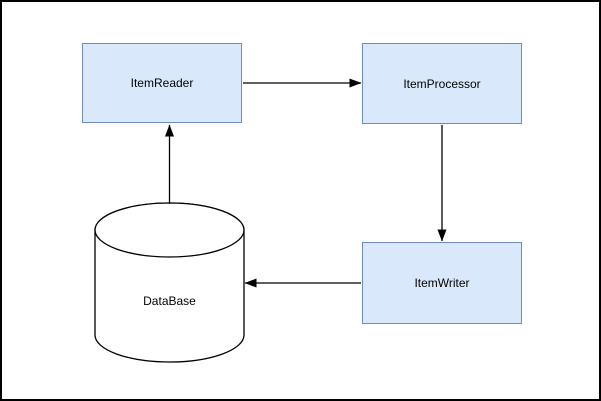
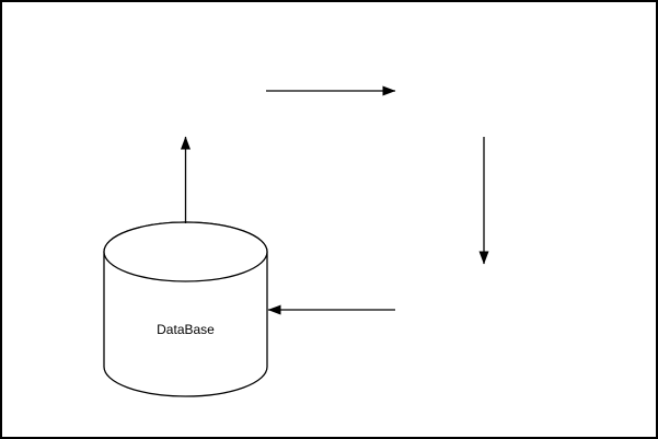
- ItemReader
- ItemProcessor
- ItemWriter
  DataBase
